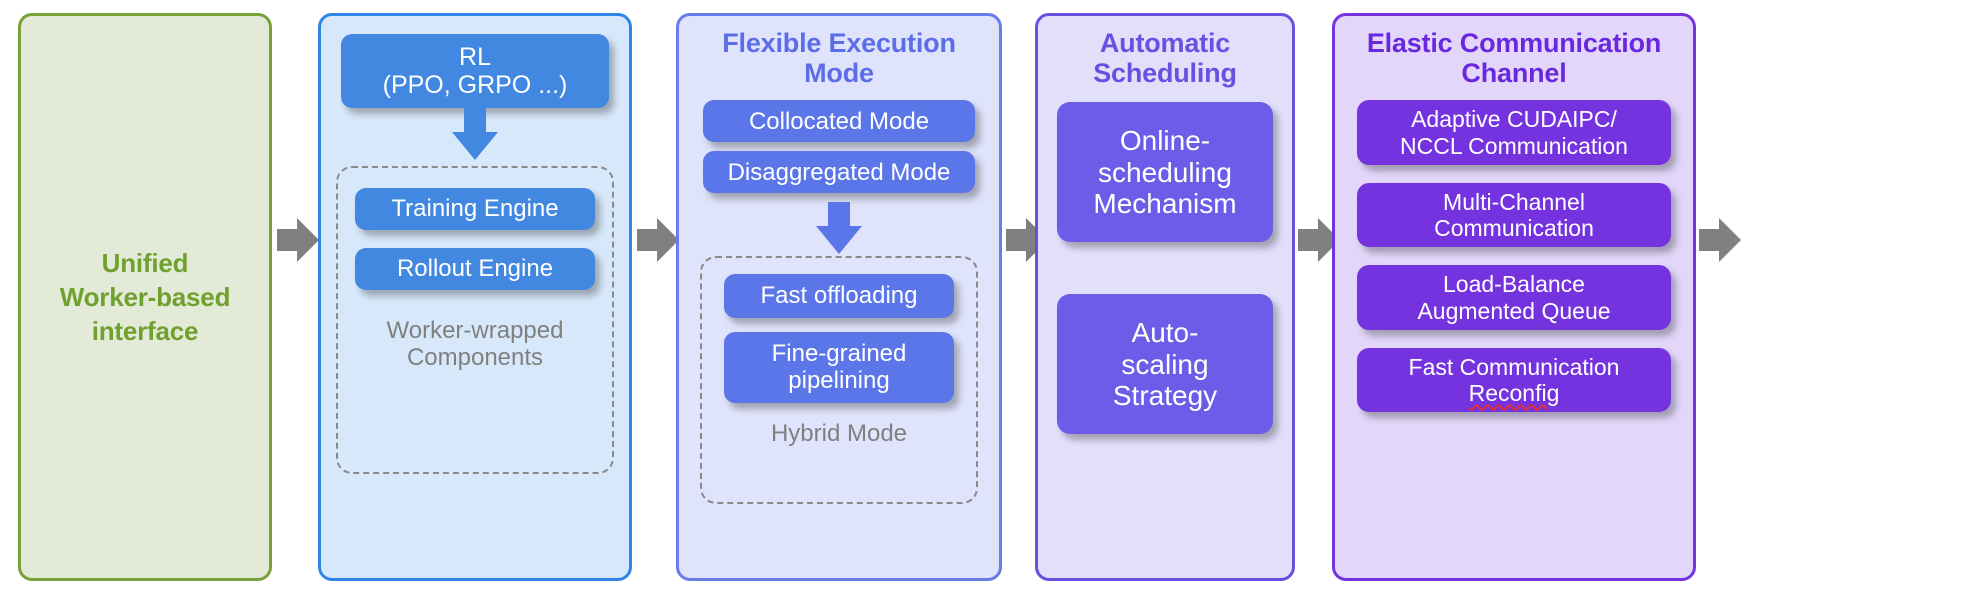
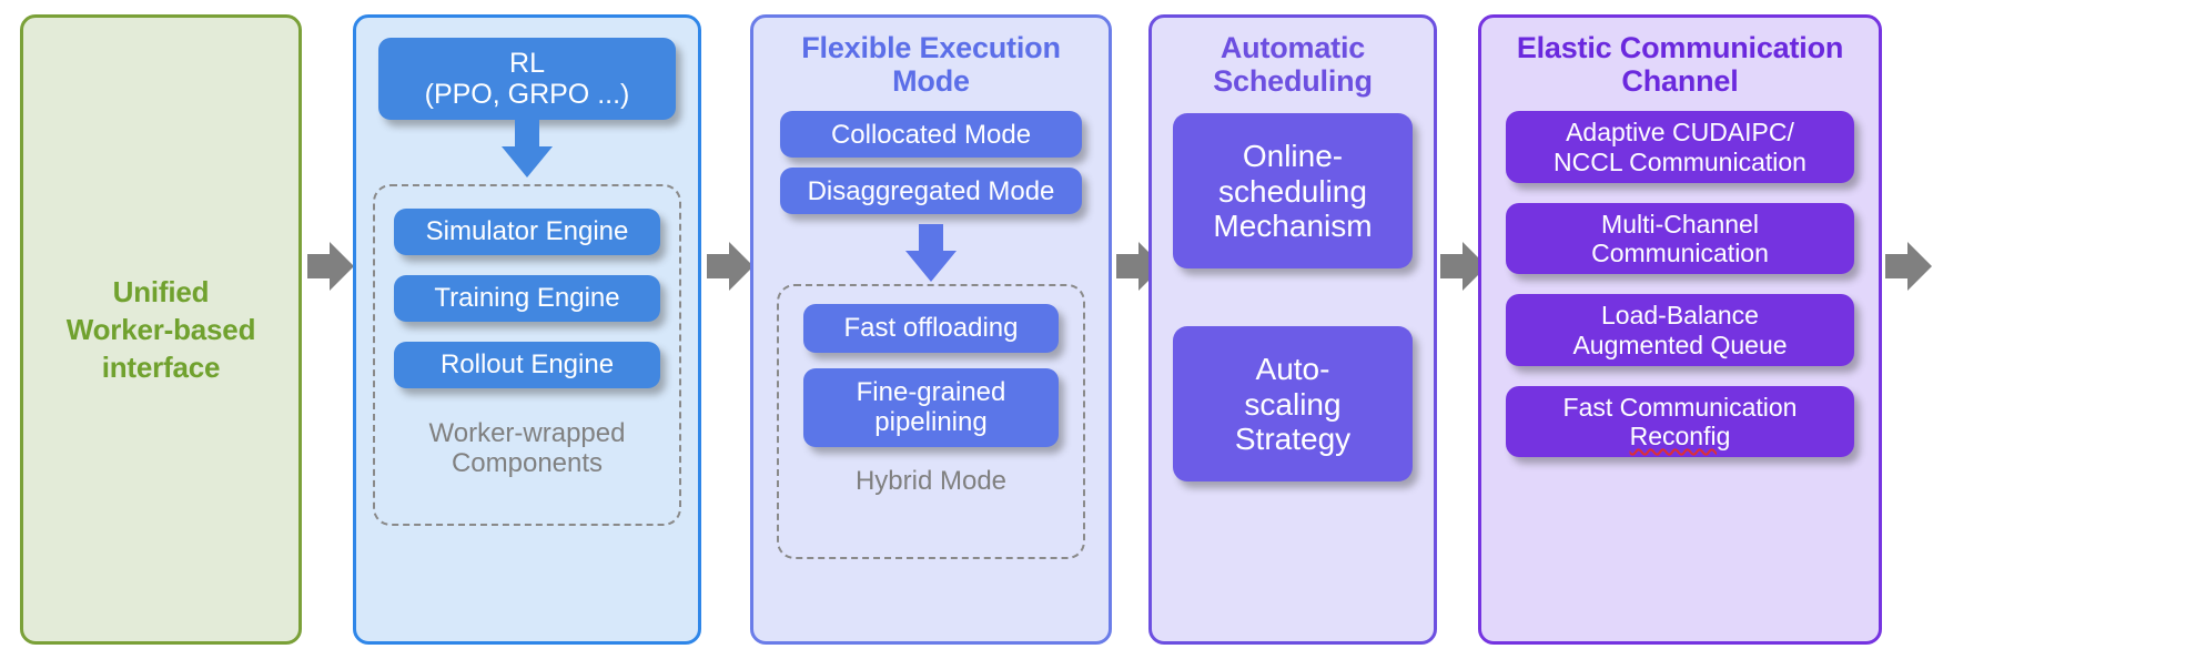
  Unified
  Worker-based
  interface
  RL
  (PPO, GRPO ...)
+ Simulator Engine
  Training Engine
  Rollout Engine
  Worker-wrapped
  Components
  Flexible Execution
  Mode
  Collocated Mode
  Disaggregated Mode
  Fast offloading
  Fine-grained
  pipelining
  Hybrid Mode
  Automatic
  Scheduling
  Online-
  scheduling
  Mechanism
  Auto-
  scaling
  Strategy
  Elastic Communication
  Channel
  Adaptive CUDAIPC/
  NCCL Communication
  Multi-Channel
  Communication
  Load-Balance
  Augmented Queue
  Fast Communication
  Reconfig
